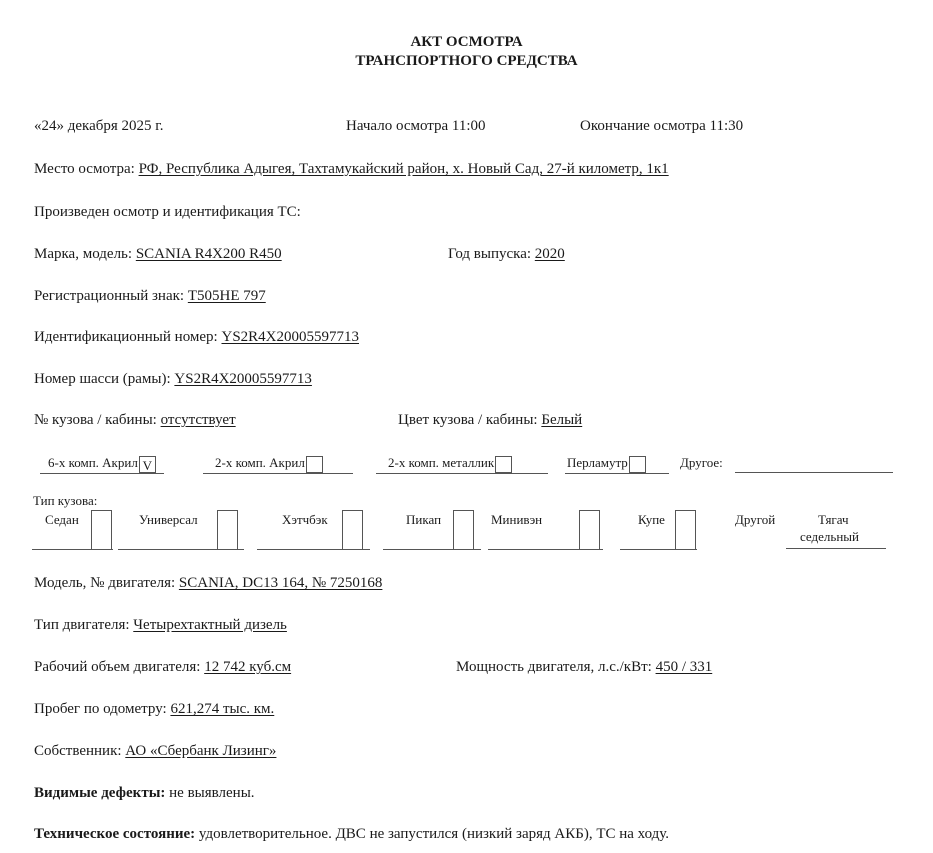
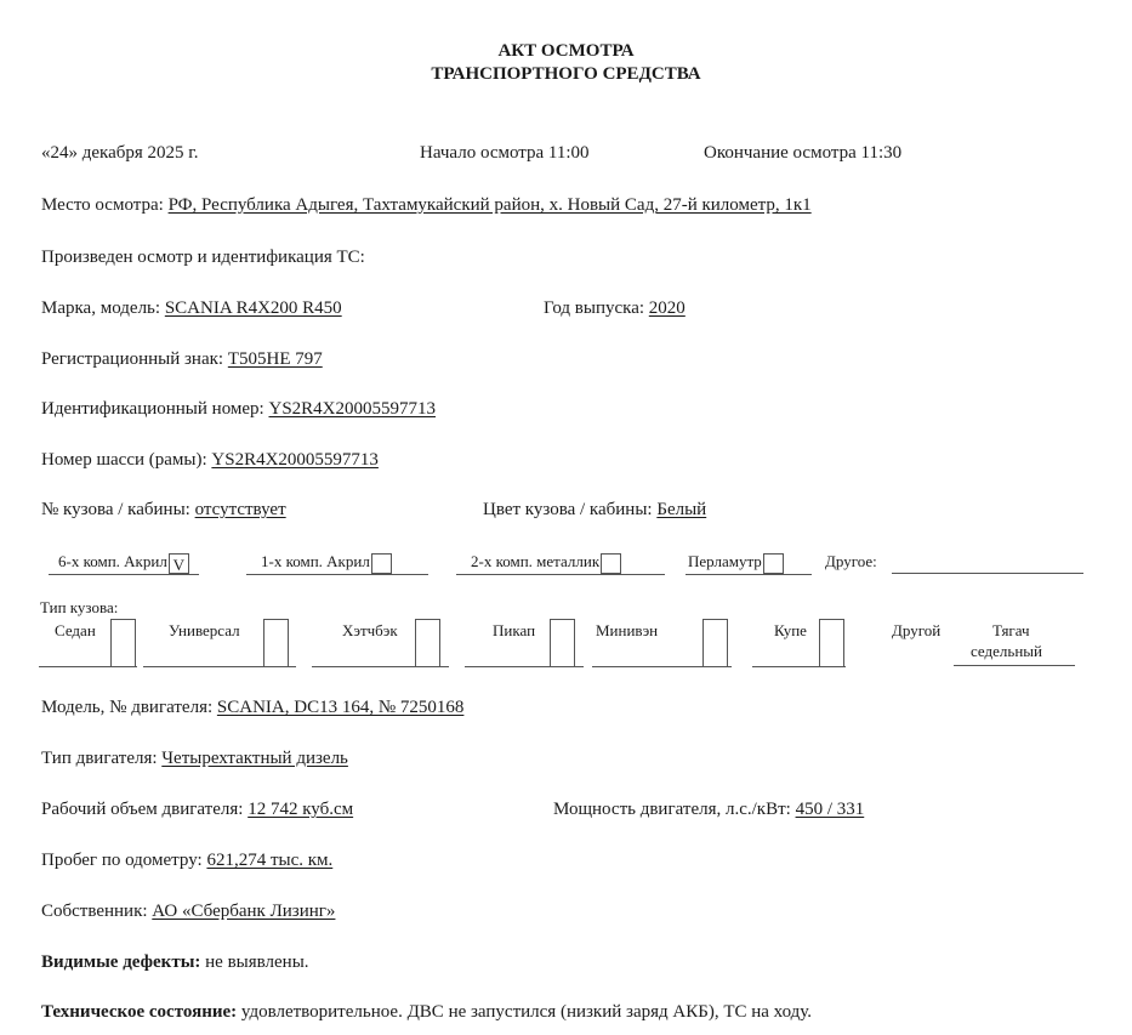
  АКТ ОСМОТРА
  ТРАНСПОРТНОГО СРЕДСТВА
  «24» декабря 2025 г.
  Начало осмотра 11:00
  Окончание осмотра 11:30
  Место осмотра: РФ, Республика Адыгея, Тахтамукайский район, х. Новый Сад, 27-й километр, 1к1
  Произведен осмотр и идентификация ТС:
  Марка, модель: SCANIA R4X200 R450
  Год выпуска: 2020
  Регистрационный знак: Т505НЕ 797
  Идентификационный номер: YS2R4X20005597713
  Номер шасси (рамы): YS2R4X20005597713
  № кузова / кабины: отсутствует
  Цвет кузова / кабины: Белый
  6-х комп. Акрил V
- 2-х комп. Акрил
+ 1-х комп. Акрил
  2-х комп. металлик
  Перламутр
  Другое:
  Тип кузова:
  Седан
  Универсал
  Хэтчбэк
  Пикап
  Минивэн
  Купе
  Другой
  Тягач
  седельный
  Модель, № двигателя: SCANIA, DC13 164, № 7250168
  Тип двигателя: Четырехтактный дизель
  Рабочий объем двигателя: 12 742 куб.см
  Мощность двигателя, л.с./кВт: 450 / 331
  Пробег по одометру: 621,274 тыс. км.
  Собственник: АО «Сбербанк Лизинг»
  Видимые дефекты: не выявлены.
  Техническое состояние: удовлетворительное. ДВС не запустился (низкий заряд АКБ), ТС на ходу.
